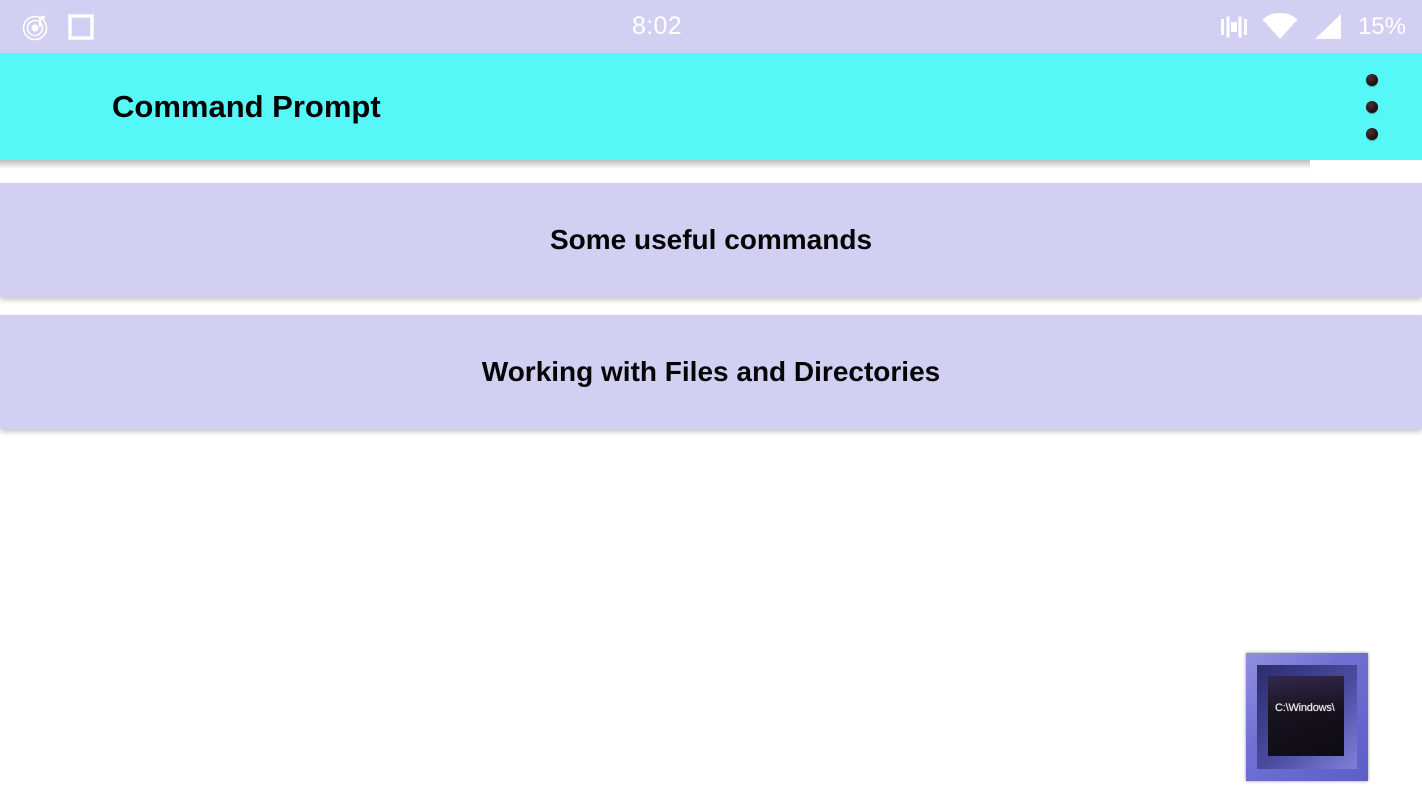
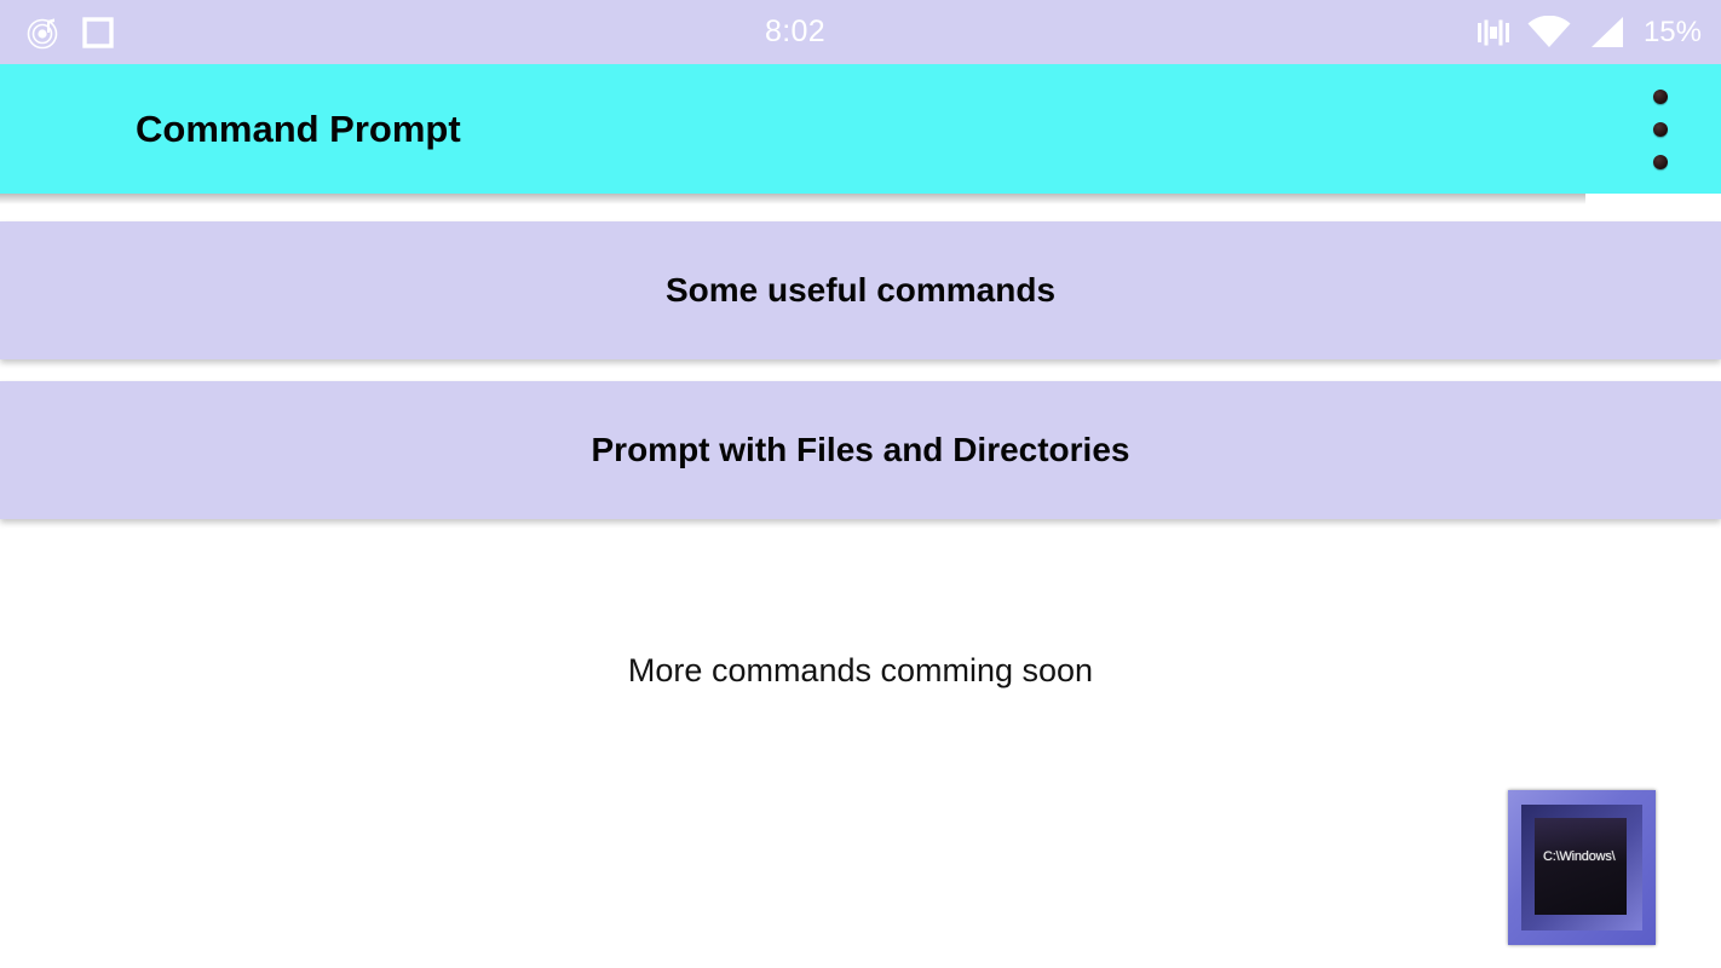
  8:02
  15%
  Command Prompt
  Some useful commands
- Working with Files and Directories
+ Prompt with Files and Directories
+ More commands comming soon
  C:\Windows\
